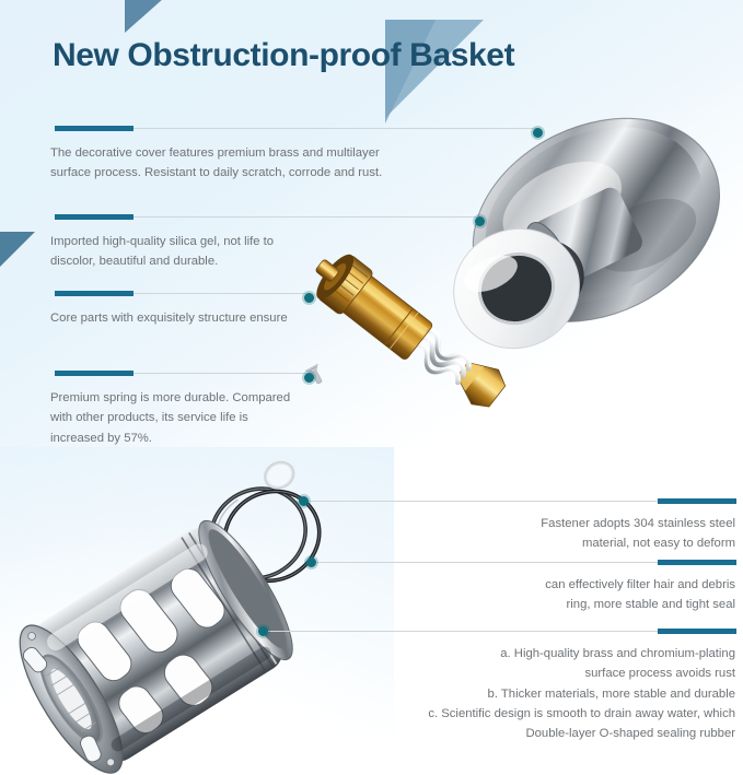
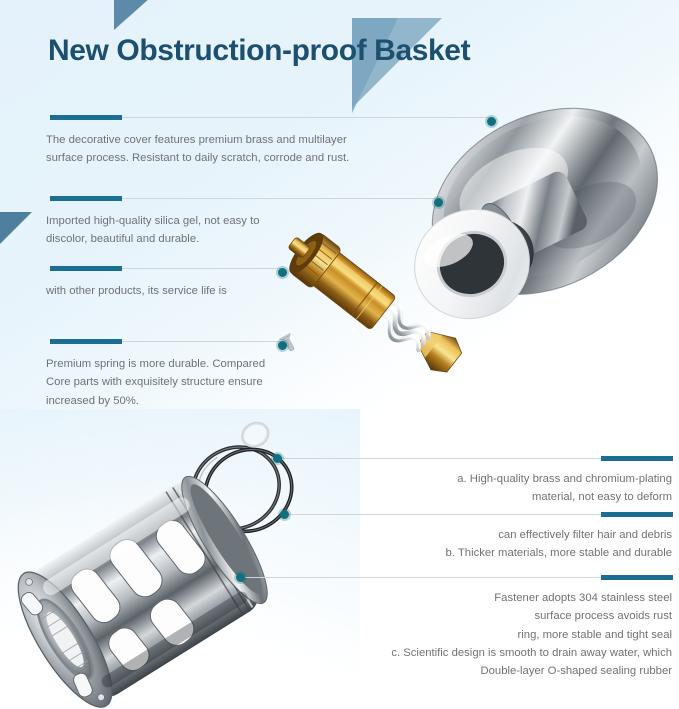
  New Obstruction-proof Basket
  The decorative cover features premium brass and multilayer
  surface process. Resistant to daily scratch, corrode and rust.
- Imported high-quality silica gel, not life to
+ Imported high-quality silica gel, not easy to
  discolor, beautiful and durable.
- Core parts with exquisitely structure ensure
+ with other products, its service life is
  Premium spring is more durable. Compared
- with other products, its service life is
+ Core parts with exquisitely structure ensure
- increased by 57%.
+ increased by 50%.
- Fastener adopts 304 stainless steel
+ a. High-quality brass and chromium-plating
  material, not easy to deform
  can effectively filter hair and debris
- ring, more stable and tight seal
+ b. Thicker materials, more stable and durable
- a. High-quality brass and chromium-plating
+ Fastener adopts 304 stainless steel
  surface process avoids rust
- b. Thicker materials, more stable and durable
+ ring, more stable and tight seal
  c. Scientific design is smooth to drain away water, which
  Double-layer O-shaped sealing rubber
